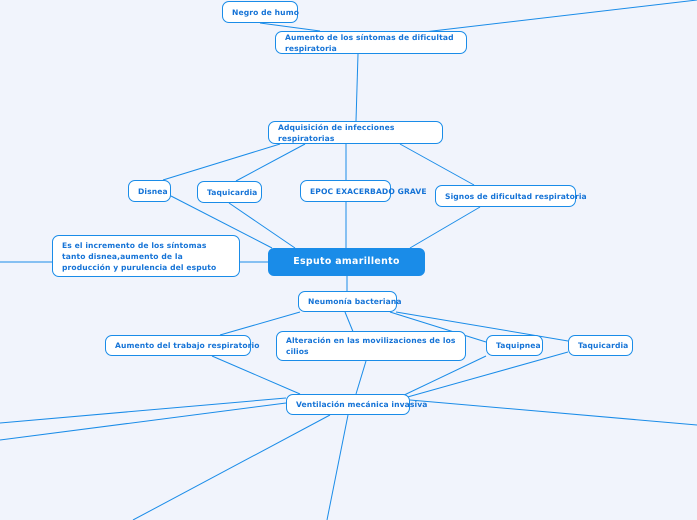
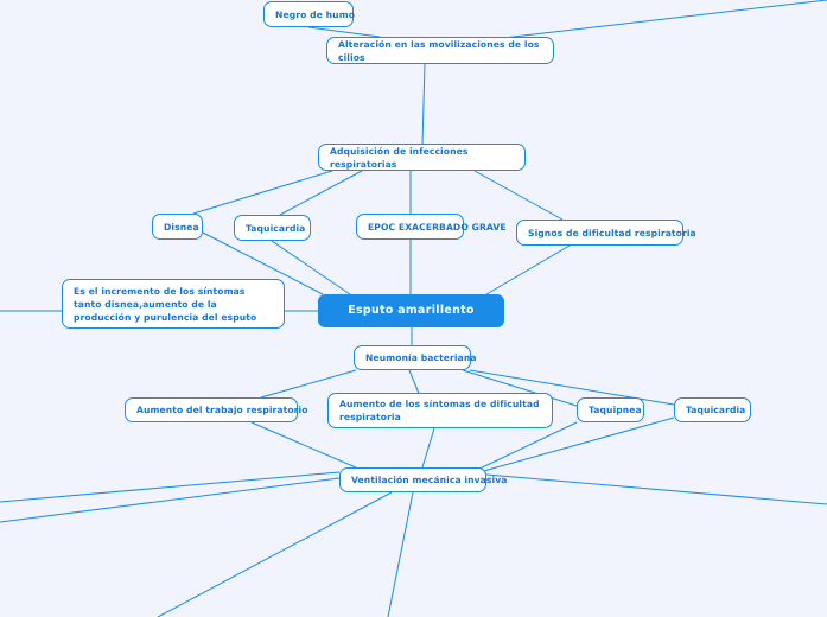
  Negro de humo
- Aumento de los síntomas de dificultad respiratoria
+ Alteración en las movilizaciones de los cilios
  Adquisición de infecciones respiratorias
  Disnea
  Taquicardia
  EPOC EXACERBADO GRAVE
  Signos de dificultad respiratoria
  Es el incremento de los síntomas tanto disnea,aumento de la producción y purulencia del esputo
  Esputo amarillento
  Neumonía bacteriana
  Aumento del trabajo respiratorio
- Alteración en las movilizaciones de los cilios
+ Aumento de los síntomas de dificultad respiratoria
  Taquipnea
  Taquicardia
  Ventilación mecánica invasiva
